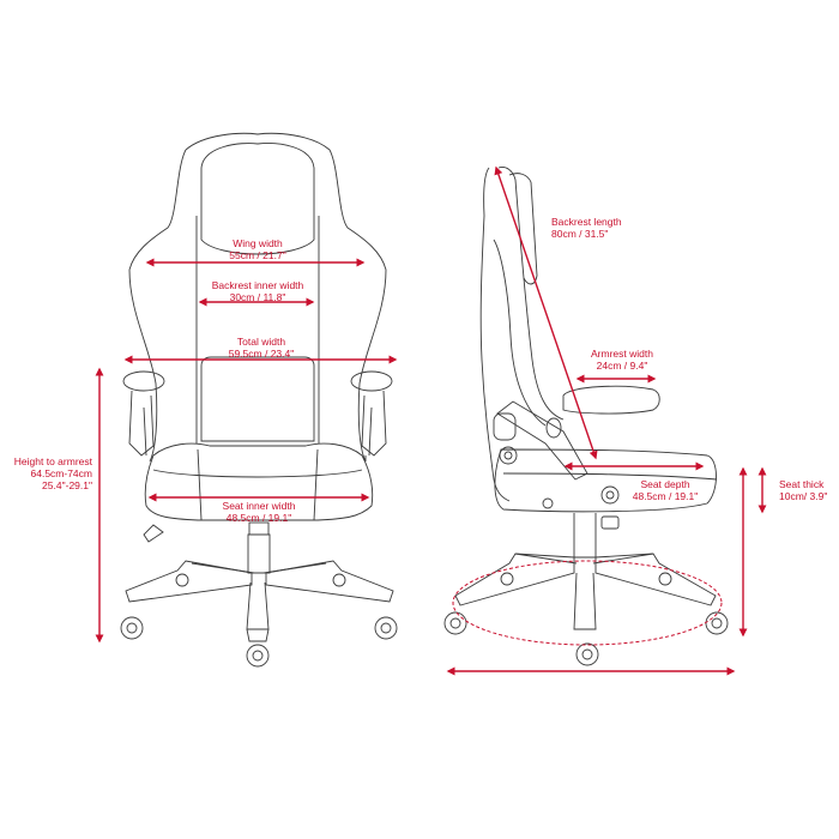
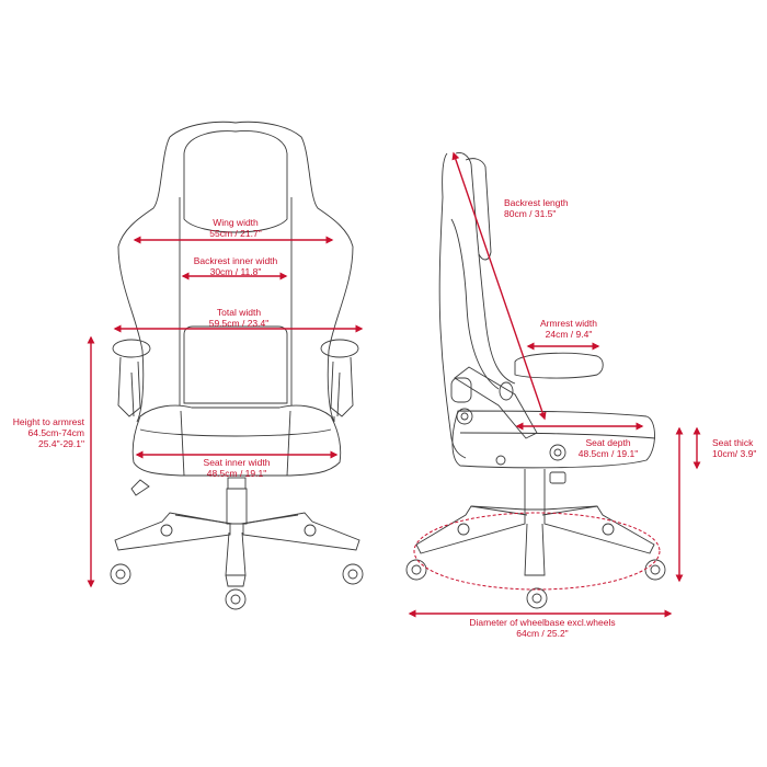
  Wing width
  55cm / 21.7"
  Backrest inner width
  30cm / 11.8"
  Total width
  59.5cm / 23.4"
  Seat inner width
  48.5cm / 19.1"
  Height to armrest
  64.5cm-74cm
  25.4"-29.1"
  Backrest length
  80cm / 31.5"
  Armrest width
  24cm / 9.4"
  Seat depth
  48.5cm / 19.1"
  Seat thick
  10cm/ 3.9"
+ Diameter of wheelbase excl.wheels
+ 64cm / 25.2"
